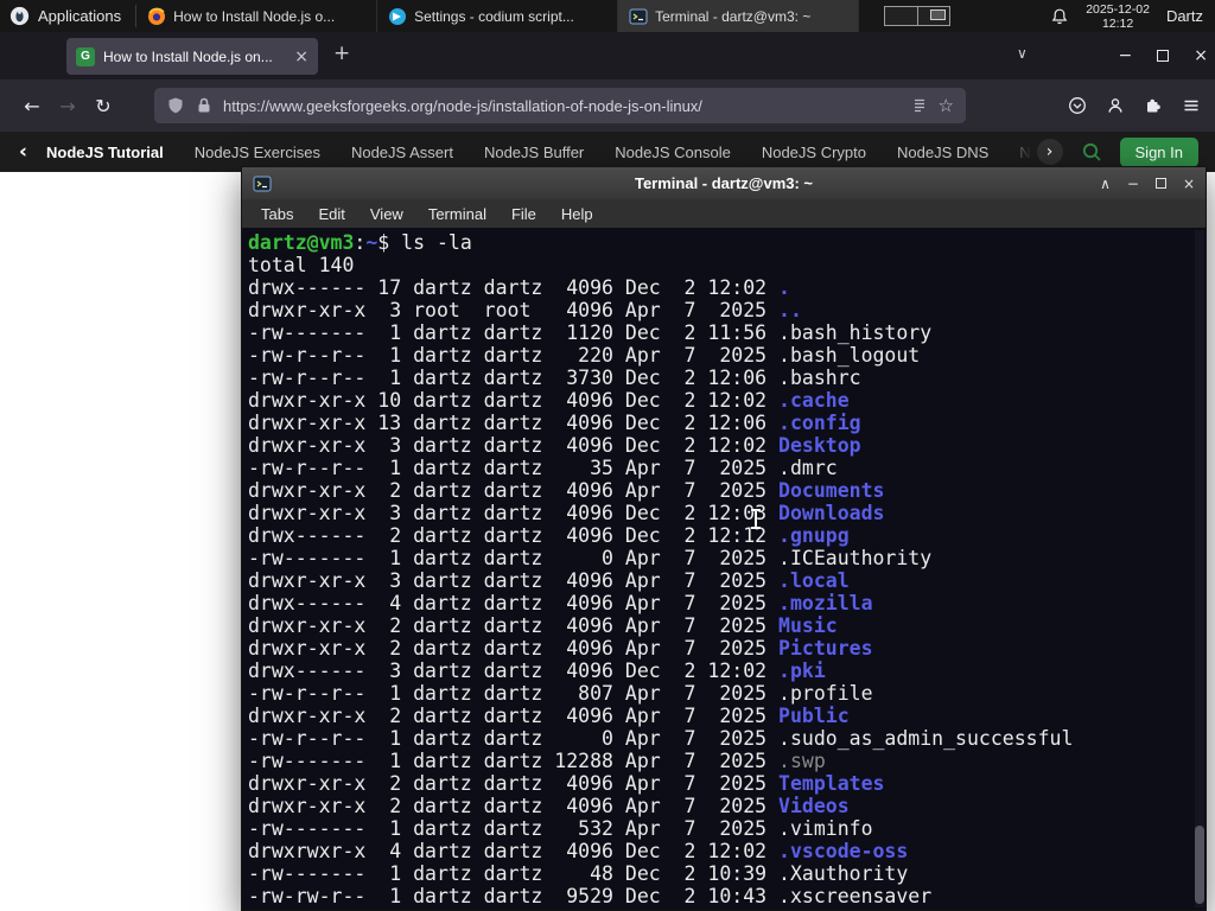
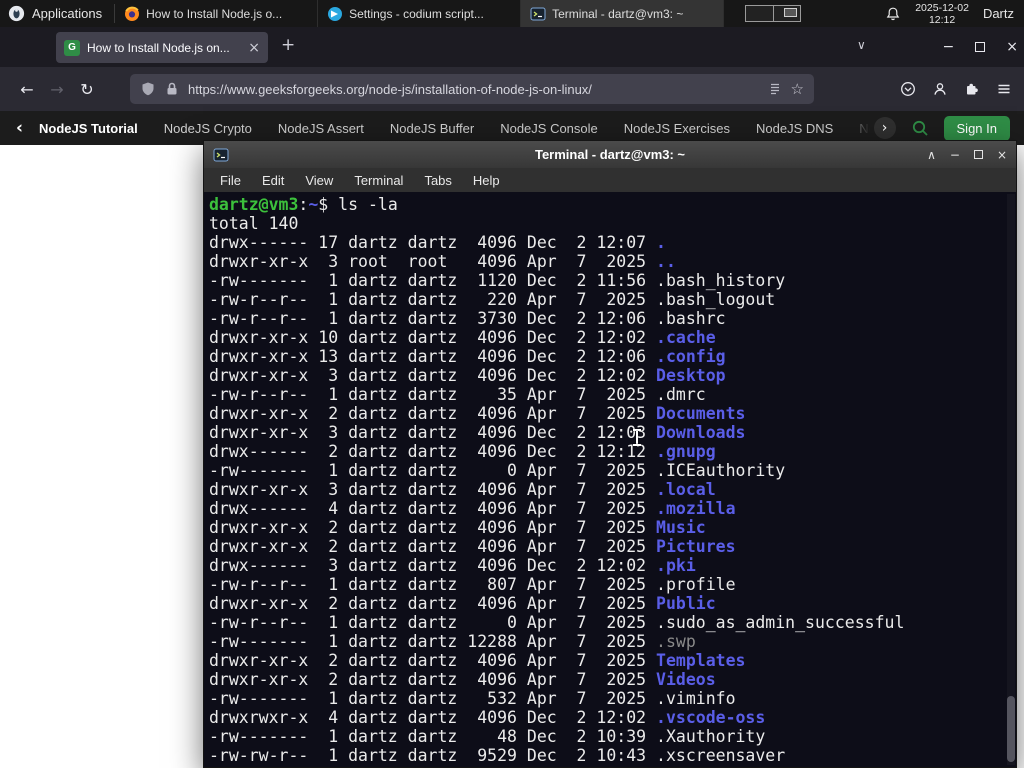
  Applications
  How to Install Node.js o...
  Settings - codium script...
  Terminal - dartz@vm3: ~
  2025-12-02
  12:12
  Dartz
  G
  How to Install Node.js on...
  ×
  +
  ∨
  −
  ×
  ←
  →
  ↻
  https://www.geeksforgeeks.org/node-js/installation-of-node-js-on-linux/
  ☆
  ‹
  NodeJS Tutorial
- NodeJS Exercises
+ NodeJS Crypto
  NodeJS Assert
  NodeJS Buffer
  NodeJS Console
- NodeJS Crypto
+ NodeJS Exercises
  NodeJS DNS
  ›
  Sign In
  Terminal - dartz@vm3: ~
  ∧
  −
  ×
- Tabs
+ File
  Edit
  View
  Terminal
- File
+ Tabs
  Help
  dartz@vm3:~$ ls -la
  total 140
- drwx------ 17 dartz dartz 4096 Dec 2 12:02 .
+ drwx------ 17 dartz dartz 4096 Dec 2 12:07 .
  drwxr-xr-x 3 root root 4096 Apr 7 2025 ..
  -rw------- 1 dartz dartz 1120 Dec 2 11:56 .bash_history
  -rw-r--r-- 1 dartz dartz 220 Apr 7 2025 .bash_logout
  -rw-r--r-- 1 dartz dartz 3730 Dec 2 12:06 .bashrc
  drwxr-xr-x 10 dartz dartz 4096 Dec 2 12:02 .cache
  drwxr-xr-x 13 dartz dartz 4096 Dec 2 12:06 .config
  drwxr-xr-x 3 dartz dartz 4096 Dec 2 12:02 Desktop
  -rw-r--r-- 1 dartz dartz 35 Apr 7 2025 .dmrc
  drwxr-xr-x 2 dartz dartz 4096 Apr 7 2025 Documents
  drwxr-xr-x 3 dartz dartz 4096 Dec 2 12:03 Downloads
  drwx------ 2 dartz dartz 4096 Dec 2 12:12 .gnupg
  -rw------- 1 dartz dartz 0 Apr 7 2025 .ICEauthority
  drwxr-xr-x 3 dartz dartz 4096 Apr 7 2025 .local
  drwx------ 4 dartz dartz 4096 Apr 7 2025 .mozilla
  drwxr-xr-x 2 dartz dartz 4096 Apr 7 2025 Music
  drwxr-xr-x 2 dartz dartz 4096 Apr 7 2025 Pictures
  drwx------ 3 dartz dartz 4096 Dec 2 12:02 .pki
  -rw-r--r-- 1 dartz dartz 807 Apr 7 2025 .profile
  drwxr-xr-x 2 dartz dartz 4096 Apr 7 2025 Public
  -rw-r--r-- 1 dartz dartz 0 Apr 7 2025 .sudo_as_admin_successful
  -rw------- 1 dartz dartz 12288 Apr 7 2025 .swp
  drwxr-xr-x 2 dartz dartz 4096 Apr 7 2025 Templates
  drwxr-xr-x 2 dartz dartz 4096 Apr 7 2025 Videos
  -rw------- 1 dartz dartz 532 Apr 7 2025 .viminfo
  drwxrwxr-x 4 dartz dartz 4096 Dec 2 12:02 .vscode-oss
  -rw------- 1 dartz dartz 48 Dec 2 10:39 .Xauthority
  -rw-rw-r-- 1 dartz dartz 9529 Dec 2 10:43 .xscreensaver
